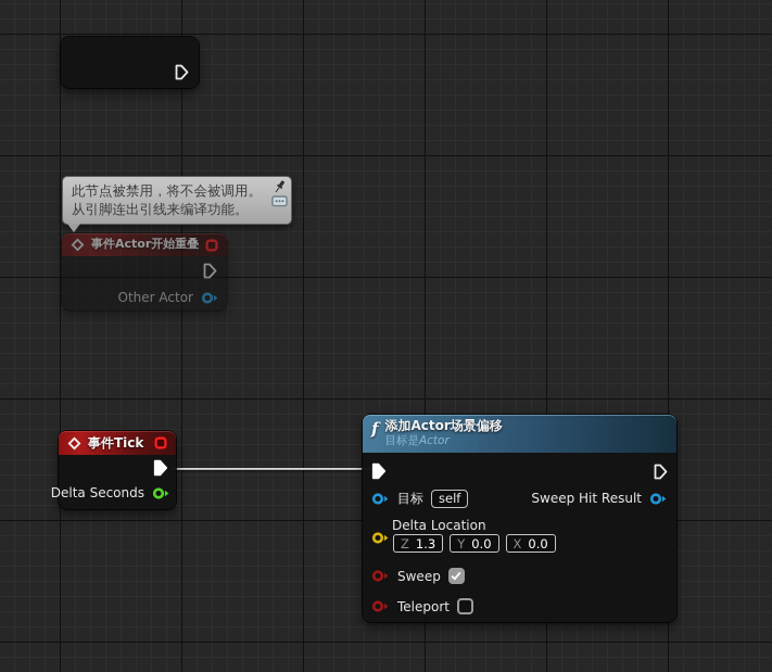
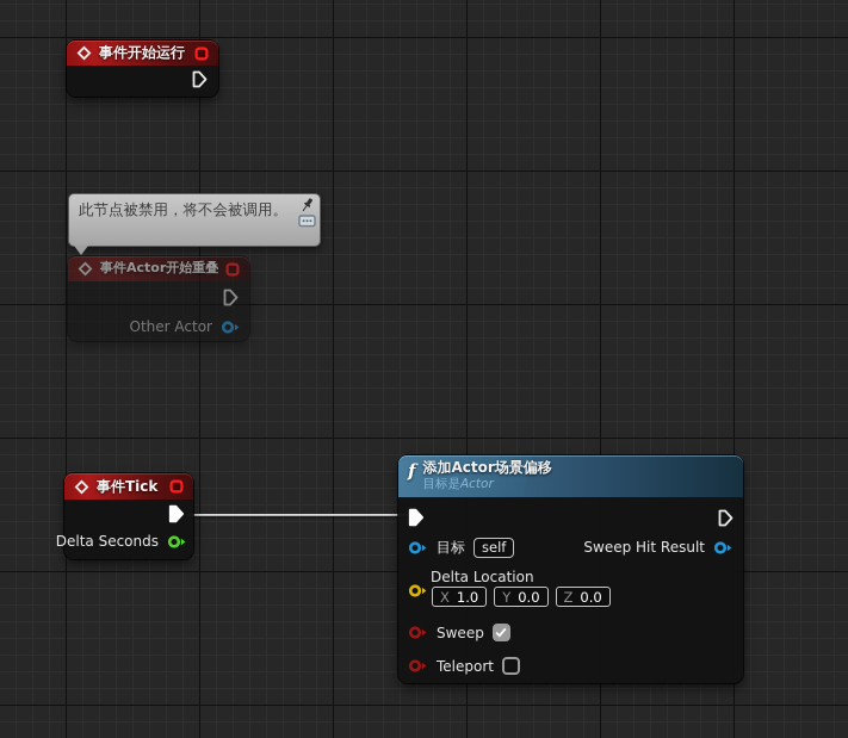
+ 事件开始运行
  此节点被禁用，将不会被调用。
- 从引脚连出引线来编译功能。
  事件Actor开始重叠
  Other Actor
  事件Tick
  Delta Seconds
  f
  添加Actor场景偏移
  目标是Actor
  目标
  self
  Sweep Hit Result
  Delta Location
- Z
+ X
- 1.3
+ 1.0
  Y
  0.0
- X
+ Z
  0.0
  Sweep
  Teleport
